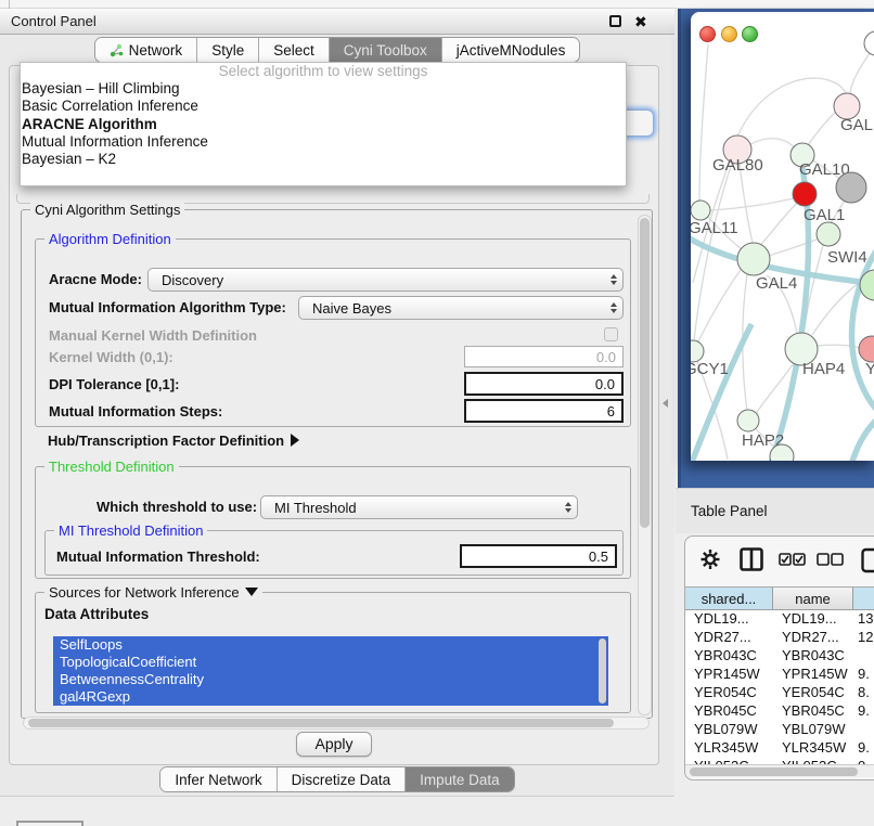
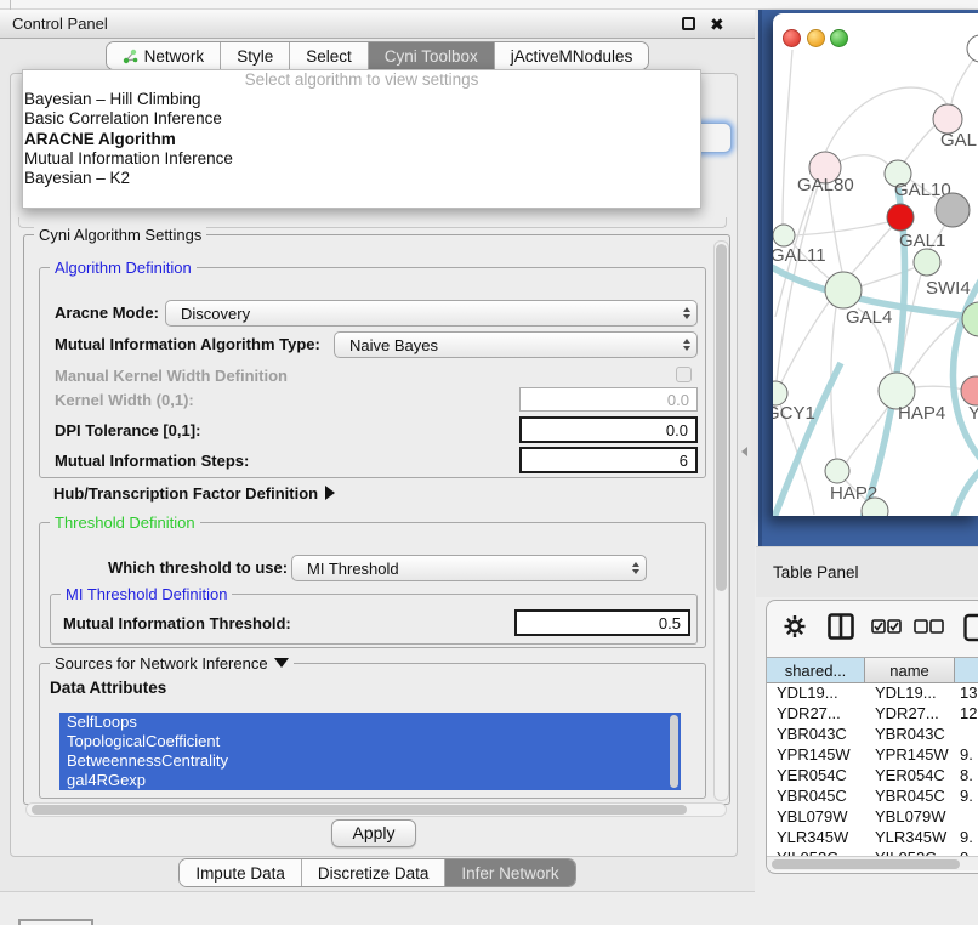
  Control Panel
  ✖
  Network
  Style
  Select
  Cyni Toolbox
  jActiveMNodules
  Cyni Algorithm Settings
  Algorithm Definition
  Aracne Mode:
  Discovery
  Mutual Information Algorithm Type:
  Naive Bayes
  Manual Kernel Width Definition
  Kernel Width (0,1):
  0.0
  DPI Tolerance [0,1]:
  0.0
  Mutual Information Steps:
  6
  Hub/Transcription Factor Definition
  Threshold Definition
  Which threshold to use:
  MI Threshold
  MI Threshold Definition
  Mutual Information Threshold:
  0.5
  Sources for Network Inference
  Data Attributes
  SelfLoops
  TopologicalCoefficient
  BetweennessCentrality
  gal4RGexp
  Apply
- Infer Network
+ Impute Data
  Discretize Data
- Impute Data
+ Infer Network
  Select algorithm to view settings
  Bayesian – Hill Climbing
  Basic Correlation Inference
  ARACNE Algorithm
  Mutual Information Inference
  Bayesian – K2
  GAL
  GAL80
  GAL10
  GAL1
  GAL11
  SWI4
  GAL4
  GCY1
  HAP4
  Y
  HAP2
  Table Panel
  shared...
  name
  YDL19...
  YDL19...
  13
  YDR27...
  YDR27...
  12
  YBR043C
  YBR043C
  YPR145W
  YPR145W
  9.
  YER054C
  YER054C
  8.
  YBR045C
  YBR045C
  9.
  YBL079W
  YBL079W
  YLR345W
  YLR345W
  9.
